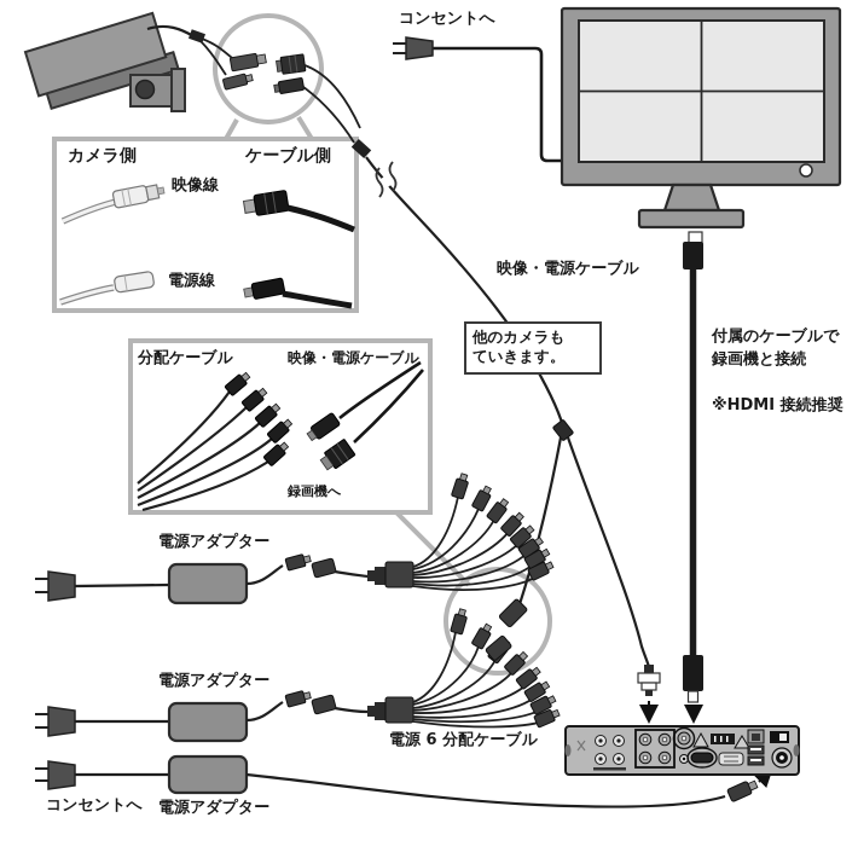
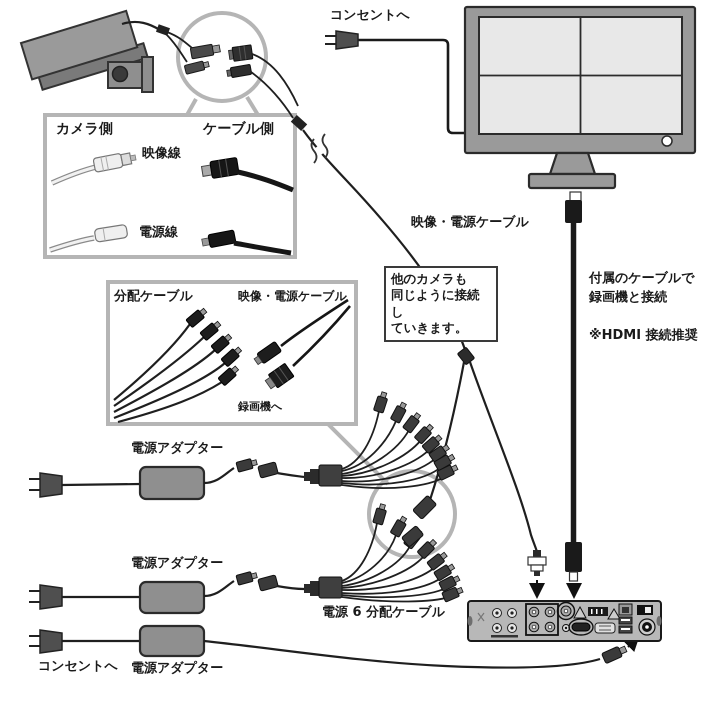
  コンセントへ
  映像・電源ケーブル
  カメラ側
  ケーブル側
  映像線
  電源線
  分配ケーブル
  映像・電源ケーブル
  録画機へ
  他のカメラも
+ 同じように接続し
  ていきます。
  付属のケーブルで
  録画機と接続
  ※HDMI 接続推奨
  電源アダプター
  電源アダプター
  電源アダプター
  コンセントへ
  電源 6 分配ケーブル
